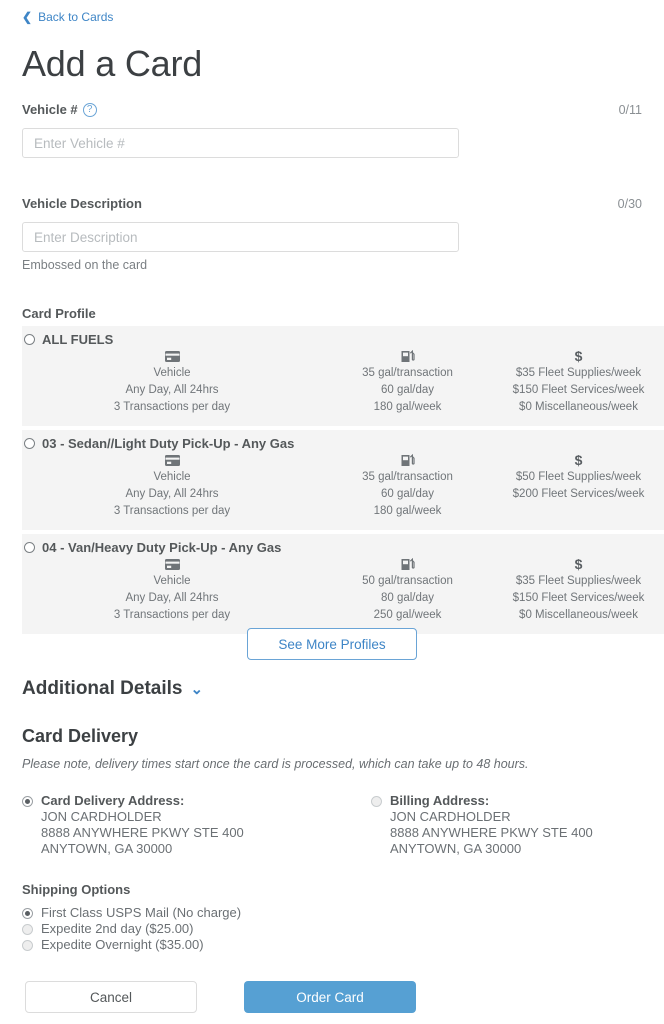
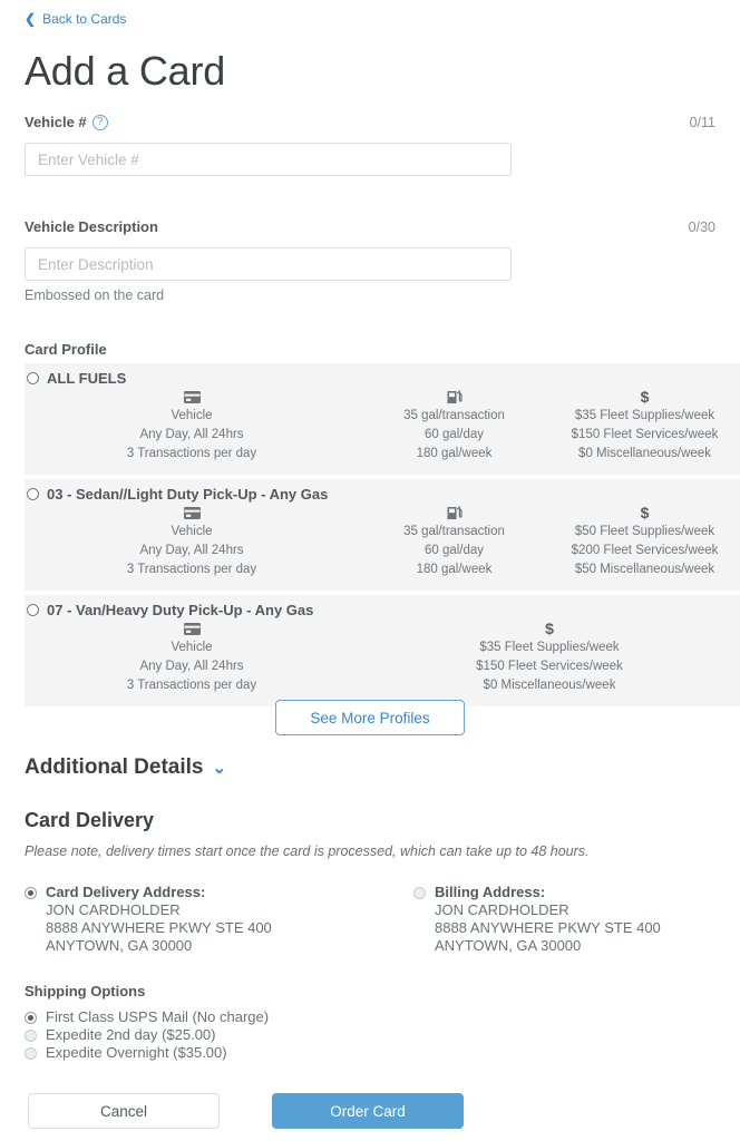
  ❮
  Back to Cards
  Add a Card
  Vehicle #
  ?
  0/11
  Enter Vehicle #
  Vehicle Description
  0/30
  Enter Description
  Embossed on the card
  Card Profile
  ALL FUELS
  Vehicle
  Any Day, All 24hrs
  3 Transactions per day
  35 gal/transaction
  60 gal/day
  180 gal/week
  $
  $35 Fleet Supplies/week
  $150 Fleet Services/week
  $0 Miscellaneous/week
  03 - Sedan//Light Duty Pick-Up - Any Gas
  Vehicle
  Any Day, All 24hrs
  3 Transactions per day
  35 gal/transaction
  60 gal/day
  180 gal/week
  $
  $50 Fleet Supplies/week
  $200 Fleet Services/week
+ $50 Miscellaneous/week
- 04 - Van/Heavy Duty Pick-Up - Any Gas
+ 07 - Van/Heavy Duty Pick-Up - Any Gas
  Vehicle
  Any Day, All 24hrs
  3 Transactions per day
- 50 gal/transaction
- 80 gal/day
- 250 gal/week
  $
  $35 Fleet Supplies/week
  $150 Fleet Services/week
  $0 Miscellaneous/week
  See More Profiles
  Additional Details
  ⌄
  Card Delivery
  Please note, delivery times start once the card is processed, which can take up to 48 hours.
  Card Delivery Address:
  JON CARDHOLDER
  8888 ANYWHERE PKWY STE 400
  ANYTOWN, GA 30000
  Billing Address:
  JON CARDHOLDER
  8888 ANYWHERE PKWY STE 400
  ANYTOWN, GA 30000
  Shipping Options
  First Class USPS Mail (No charge)
  Expedite 2nd day ($25.00)
  Expedite Overnight ($35.00)
  Cancel
  Order Card
